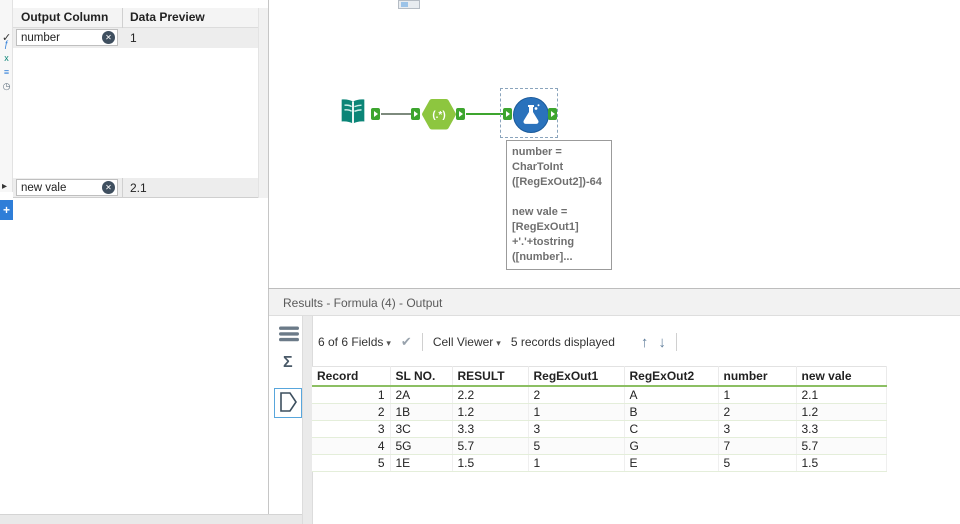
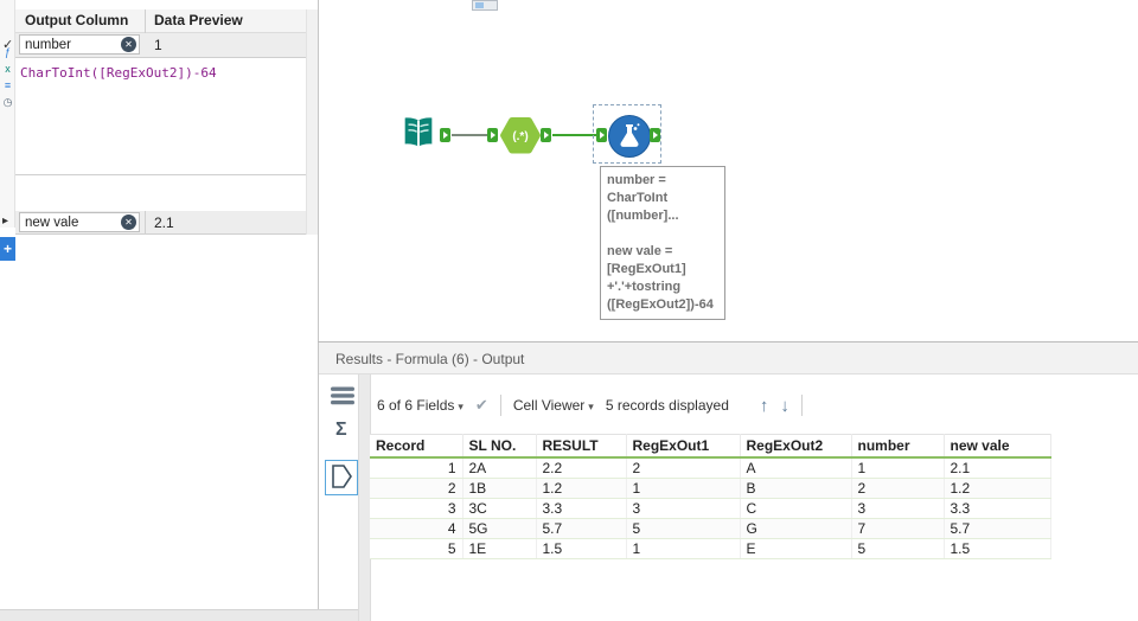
  ƒ
  x
  ≡
  ◷
  Output Column
  Data Preview
  ✓
  number
  ✕
  1
+ CharToInt([RegExOut2])-64
  ▸
  new vale
  ✕
  2.1
  +
  (.*)
  number =
  CharToInt
- ([RegExOut2])-64
+ ([number]...
  new vale =
  [RegExOut1]
  +'.'+tostring
- ([number]...
+ ([RegExOut2])-64
- Results - Formula (4) - Output
+ Results - Formula (6) - Output
  Σ
  6 of 6 Fields ▾
  ✔
  Cell Viewer ▾
  5 records displayed
  ↑
  ↓
  Record	SL NO.	RESULT	RegExOut1	RegExOut2	number	new vale
  1	2A	2.2	2	A	1	2.1
  2	1B	1.2	1	B	2	1.2
  3	3C	3.3	3	C	3	3.3
  4	5G	5.7	5	G	7	5.7
  5	1E	1.5	1	E	5	1.5
